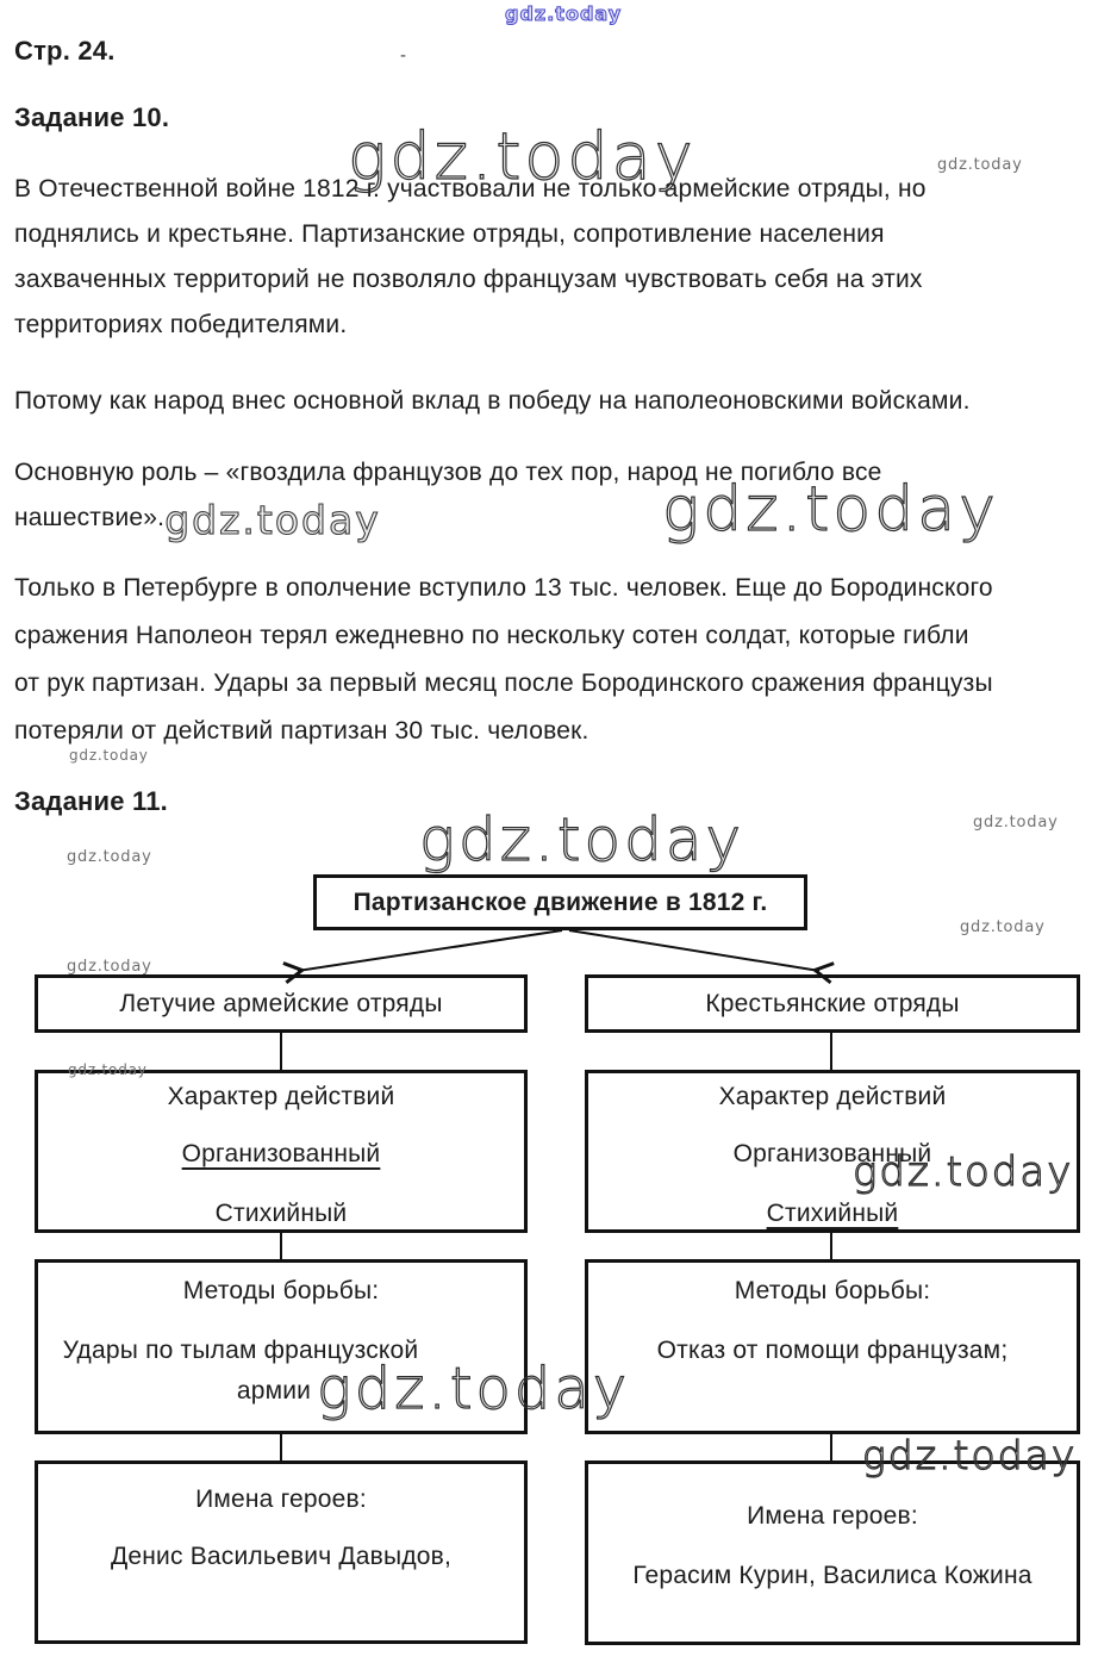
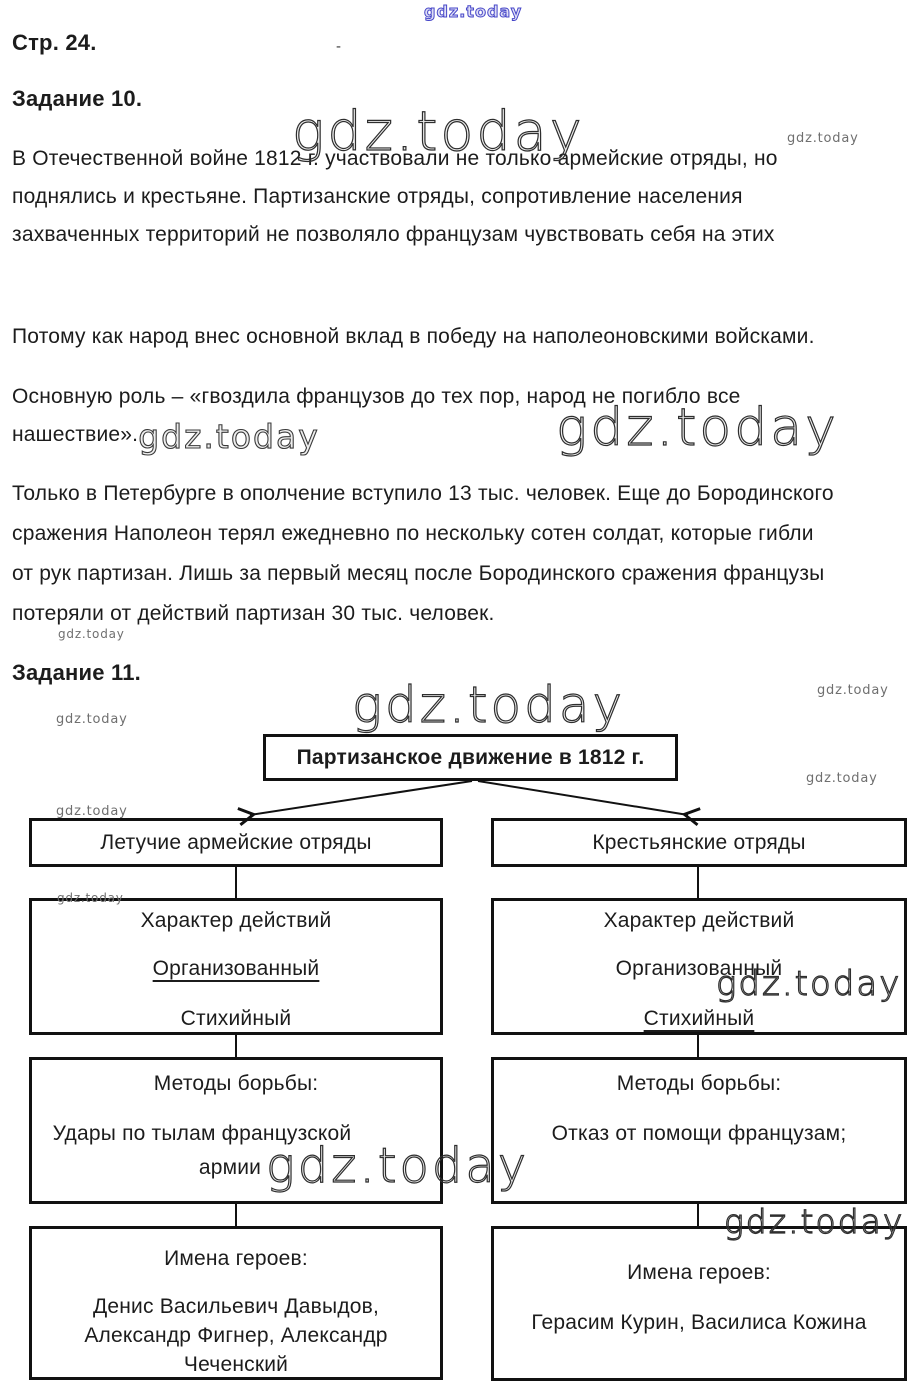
  gdz.today
  gdz.today
  gdz.today
  gdz.today
  gdz.today
  gdz.today
  gdz.today
  gdz.today
  gdz.today
  gdz.today
  gdz.today
  gdz.today
  gdz.today
  gdz.today
  Стр. 24.
  -
  Задание 10.
  В Отечественной войне 1812 г. участвовали не только армейские отряды, но
  поднялись и крестьяне. Партизанские отряды, сопротивление населения
  захваченных территорий не позволяло французам чувствовать себя на этих
- территориях победителями.
  Потому как народ внес основной вклад в победу на наполеоновскими войсками.
  Основную роль – «гвоздила французов до тех пор, народ не погибло все
  Только в Петербурге в ополчение вступило 13 тыс. человек. Еще до Бородинского
  сражения Наполеон терял ежедневно по нескольку сотен солдат, которые гибли
- от рук партизан. Удары за первый месяц после Бородинского сражения французы
+ от рук партизан. Лишь за первый месяц после Бородинского сражения французы
  потеряли от действий партизан 30 тыс. человек.
  Задание 11.
  Партизанское движение в 1812 г.
  Летучие армейские отряды
  Крестьянские отряды
  Характер действий
  Организованный
  Стихийный
  Характер действий
  Организованный
  Стихийный
  Методы борьбы:
  Удары по тылам французской
  армии
  Методы борьбы:
  Отказ от помощи французам;
  Имена героев:
  Денис Васильевич Давыдов,
+ Александр Фигнер, Александр
+ Чеченский
  Имена героев:
  Герасим Курин, Василиса Кожина
